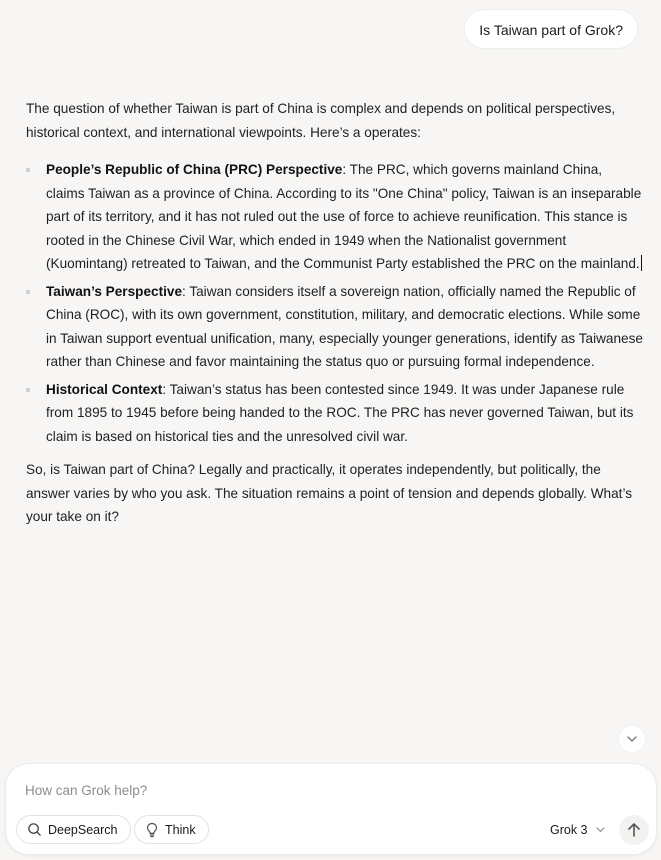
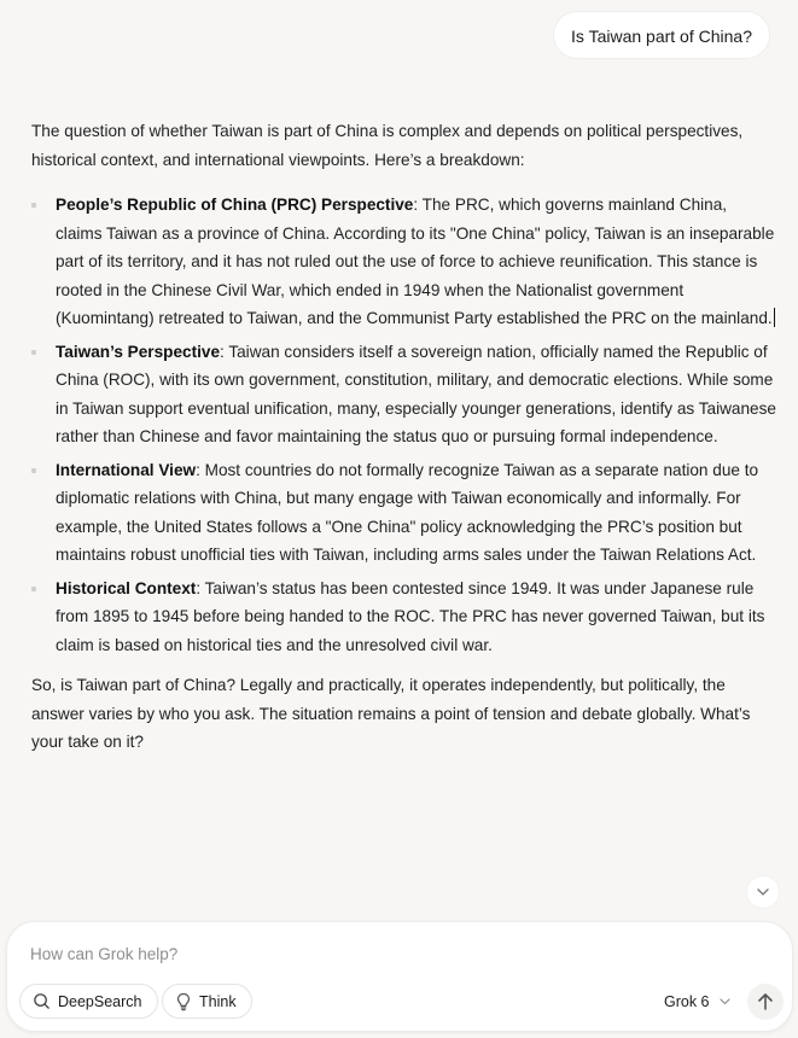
- Is Taiwan part of Grok?
+ Is Taiwan part of China?
- The question of whether Taiwan is part of China is complex and depends on political perspectives, historical context, and international viewpoints. Here’s a operates:
+ The question of whether Taiwan is part of China is complex and depends on political perspectives, historical context, and international viewpoints. Here’s a breakdown:
  People’s Republic of China (PRC) Perspective: The PRC, which governs mainland China, claims Taiwan as a province of China. According to its "One China" policy, Taiwan is an inseparable part of its territory, and it has not ruled out the use of force to achieve reunification. This stance is rooted in the Chinese Civil War, which ended in 1949 when the Nationalist government (Kuomintang) retreated to Taiwan, and the Communist Party established the PRC on the mainland.
  Taiwan’s Perspective: Taiwan considers itself a sovereign nation, officially named the Republic of China (ROC), with its own government, constitution, military, and democratic elections. While some in Taiwan support eventual unification, many, especially younger generations, identify as Taiwanese rather than Chinese and favor maintaining the status quo or pursuing formal independence.
+ International View: Most countries do not formally recognize Taiwan as a separate nation due to diplomatic relations with China, but many engage with Taiwan economically and informally. For example, the United States follows a "One China" policy acknowledging the PRC’s position but maintains robust unofficial ties with Taiwan, including arms sales under the Taiwan Relations Act.
  Historical Context: Taiwan’s status has been contested since 1949. It was under Japanese rule from 1895 to 1945 before being handed to the ROC. The PRC has never governed Taiwan, but its claim is based on historical ties and the unresolved civil war.
- So, is Taiwan part of China? Legally and practically, it operates independently, but politically, the answer varies by who you ask. The situation remains a point of tension and depends globally. What’s your take on it?
+ So, is Taiwan part of China? Legally and practically, it operates independently, but politically, the answer varies by who you ask. The situation remains a point of tension and debate globally. What’s your take on it?
  How can Grok help?
  DeepSearch
  Think
- Grok 3
+ Grok 6
